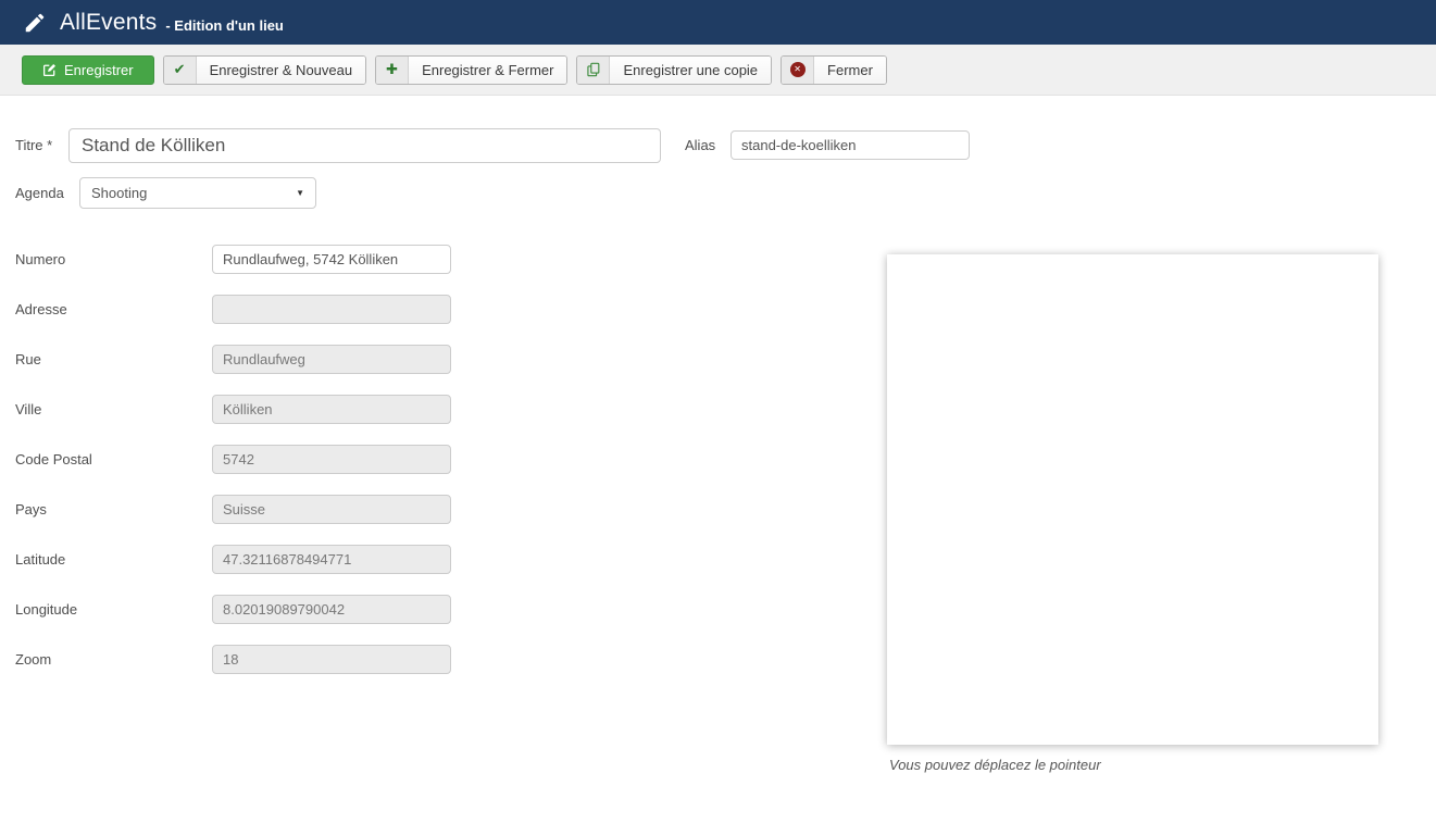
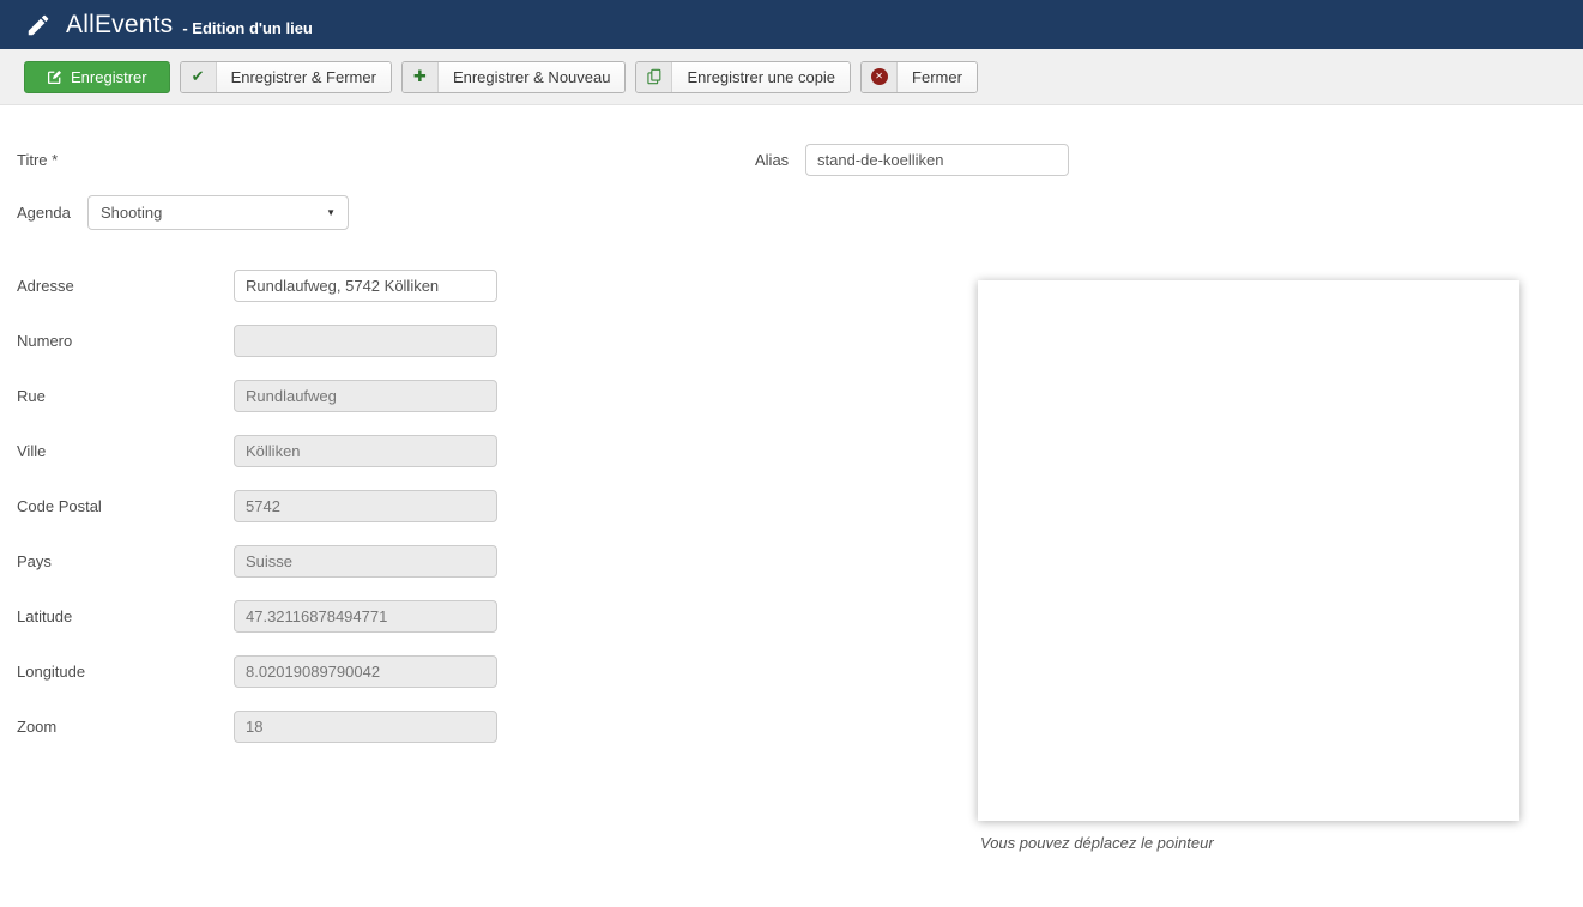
  AllEvents
  - Edition d'un lieu
  Enregistrer
  ✔
- Enregistrer & Nouveau
+ Enregistrer & Fermer
  ✚
- Enregistrer & Fermer
+ Enregistrer & Nouveau
  Enregistrer une copie
  ✕
  Fermer
  Titre *
- Stand de Kölliken
  Alias
  stand-de-koelliken
  Agenda
  Shooting
  ▼
- Numero
+ Adresse
  Rundlaufweg, 5742 Kölliken
- Adresse
+ Numero
  Rue
  Rundlaufweg
  Ville
  Kölliken
  Code Postal
  5742
  Pays
  Suisse
  Latitude
  47.32116878494771
  Longitude
  8.02019089790042
  Zoom
  18
  Vous pouvez déplacez le pointeur
